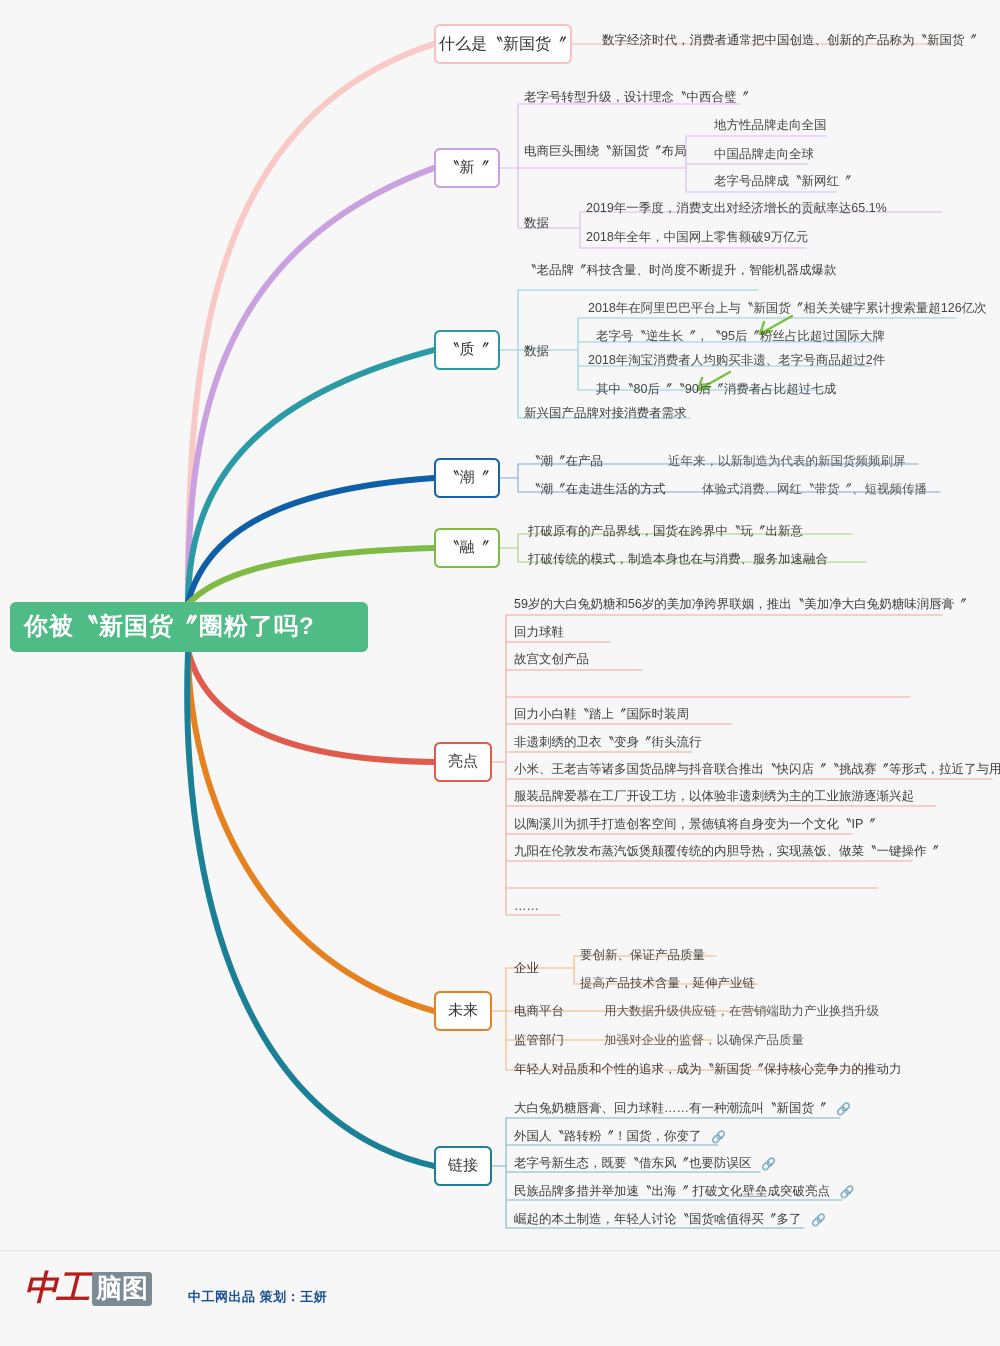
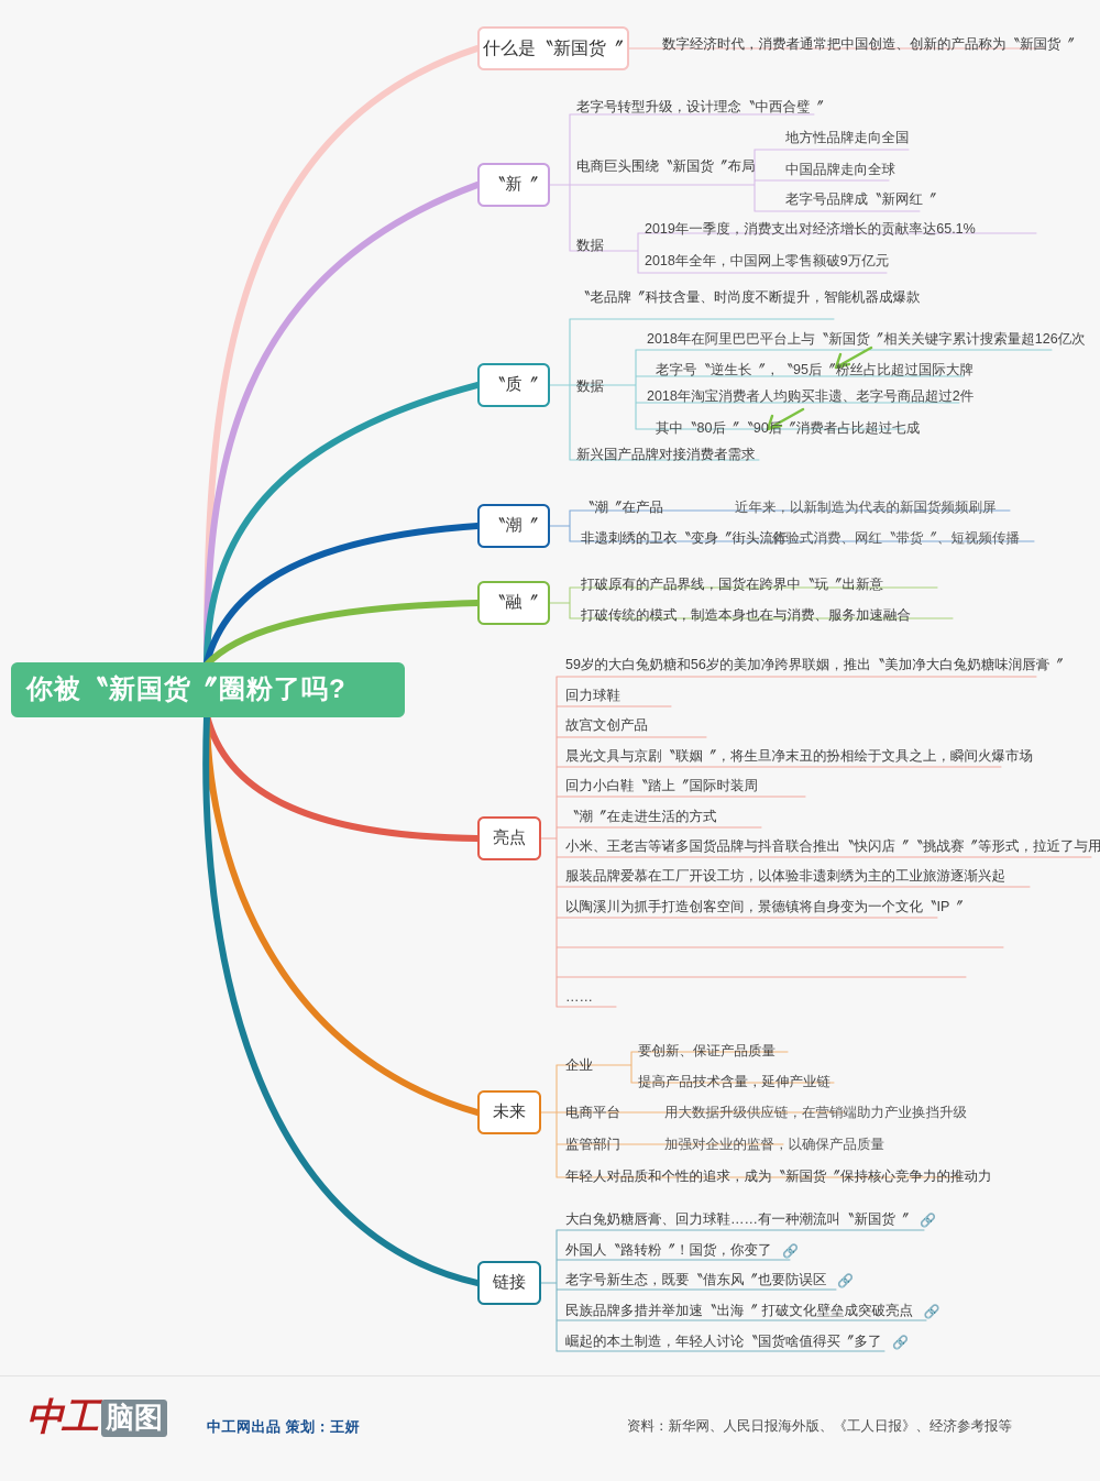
  你被〝新国货〞圈粉了吗?
  什么是〝新国货〞
  〝新〞
  〝质〞
  〝潮〞
  〝融〞
  亮点
  未来
  链接
  数字经济时代，消费者通常把中国创造、创新的产品称为〝新国货〞
  老字号转型升级，设计理念〝中西合璧〞
  电商巨头围绕〝新国货〞布局
  地方性品牌走向全国
  中国品牌走向全球
  老字号品牌成〝新网红〞
  数据
  2019年一季度，消费支出对经济增长的贡献率达65.1%
  2018年全年，中国网上零售额破9万亿元
  〝老品牌〞科技含量、时尚度不断提升，智能机器成爆款
  数据
  2018年在阿里巴巴平台上与〝新国货〞相关关键字累计搜索量超126亿次
  老字号〝逆生长〞，〝95后〞粉丝占比超过国际大牌
  2018年淘宝消费者人均购买非遗、老字号商品超过2件
  其中〝80后〞〝90后〞消费者占比超过七成
  新兴国产品牌对接消费者需求
  〝潮〞在产品
  近年来，以新制造为代表的新国货频频刷屏
- 〝潮〞在走进生活的方式
+ 非遗刺绣的卫衣〝变身〞街头流行
  体验式消费、网红〝带货〞、短视频传播
  打破原有的产品界线，国货在跨界中〝玩〞出新意
  打破传统的模式，制造本身也在与消费、服务加速融合
  59岁的大白兔奶糖和56岁的美加净跨界联姻，推出〝美加净大白兔奶糖味润唇膏〞
  回力球鞋
  故宫文创产品
+ 晨光文具与京剧〝联姻〞，将生旦净末丑的扮相绘于文具之上，瞬间火爆市场
  回力小白鞋〝踏上〞国际时装周
- 非遗刺绣的卫衣〝变身〞街头流行
+ 〝潮〞在走进生活的方式
  小米、王老吉等诸多国货品牌与抖音联合推出〝快闪店〞〝挑战赛〞等形式，拉近了与用
  服装品牌爱慕在工厂开设工坊，以体验非遗刺绣为主的工业旅游逐渐兴起
  以陶溪川为抓手打造创客空间，景德镇将自身变为一个文化〝IP〞
- 九阳在伦敦发布蒸汽饭煲颠覆传统的内胆导热，实现蒸饭、做菜〝一键操作〞
  ……
  企业
  要创新、保证产品质量
  提高产品技术含量，延伸产业链
  电商平台
  用大数据升级供应链，在营销端助力产业换挡升级
  监管部门
  加强对企业的监督，以确保产品质量
  年轻人对品质和个性的追求，成为〝新国货〞保持核心竞争力的推动力
  大白兔奶糖唇膏、回力球鞋……有一种潮流叫〝新国货〞 🔗
  外国人〝路转粉〞！国货，你变了 🔗
  老字号新生态，既要〝借东风〞也要防误区 🔗
  民族品牌多措并举加速〝出海〞 打破文化壁垒成突破亮点 🔗
  崛起的本土制造，年轻人讨论〝国货啥值得买〞多了 🔗
  中工
  脑图
  中工网出品 策划：王妍
+ 资料：新华网、人民日报海外版、《工人日报》、经济参考报等
